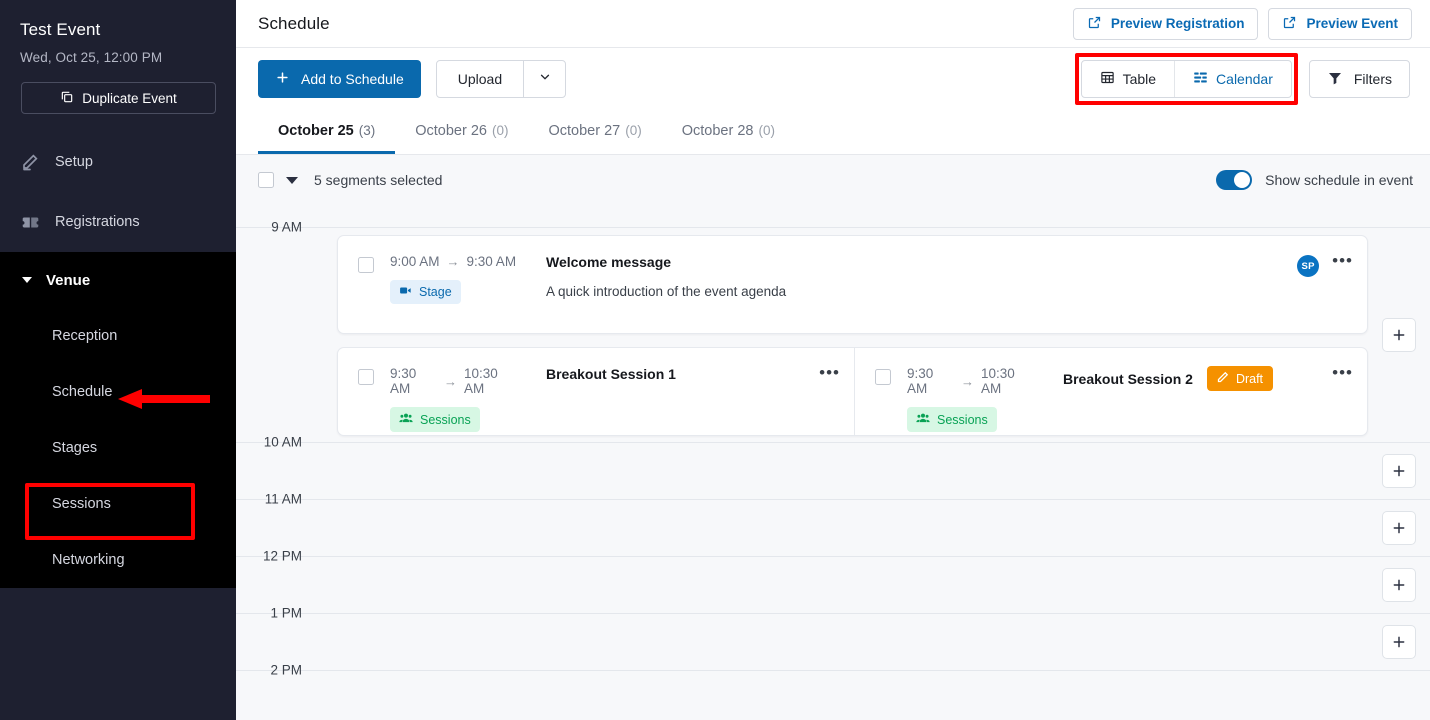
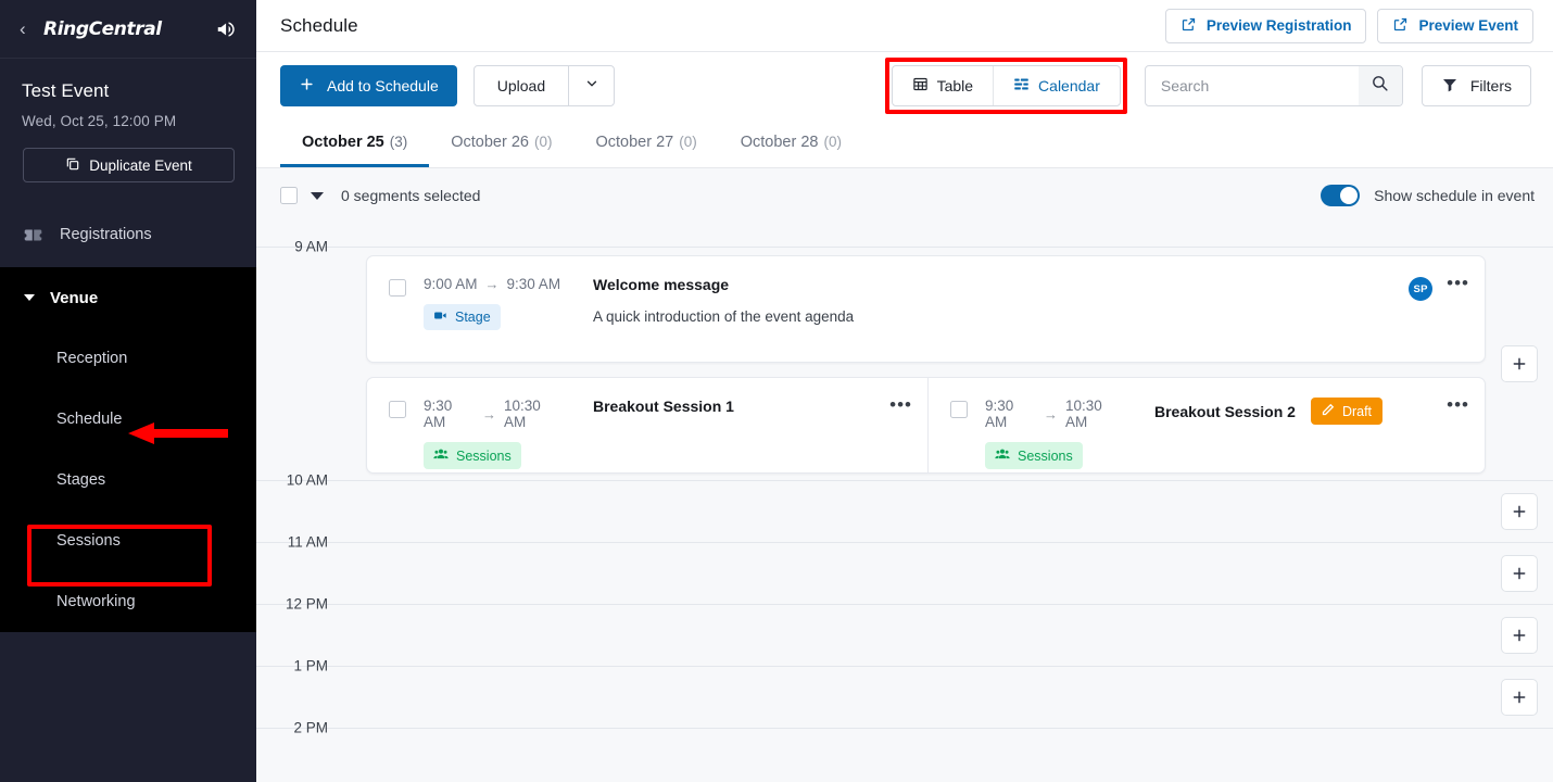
+ ‹
+ RingCentral
  Test Event
  Wed, Oct 25, 12:00 PM
  Duplicate Event
- Setup
  Registrations
  Venue
  Reception
  Schedule
  Stages
  Sessions
  Networking
  Schedule
  Preview Registration
  Preview Event
  Add to Schedule
  Upload
  Table
  Calendar
+ Search
  Filters
  October 25
  (3)
  October 26
  (0)
  October 27
  (0)
  October 28
  (0)
- 5 segments selected
+ 0 segments selected
  Show schedule in event
  9 AM
  10 AM
  11 AM
  12 PM
  1 PM
  2 PM
  9:00 AM
  →
  9:30 AM
  Stage
  Welcome message
  A quick introduction of the event agenda
  SP
  •••
  9:30 AM
  →
  10:30 AM
  Sessions
  Breakout Session 1
  •••
  9:30 AM
  →
  10:30 AM
  Sessions
  Breakout Session 2
  Draft
  •••
